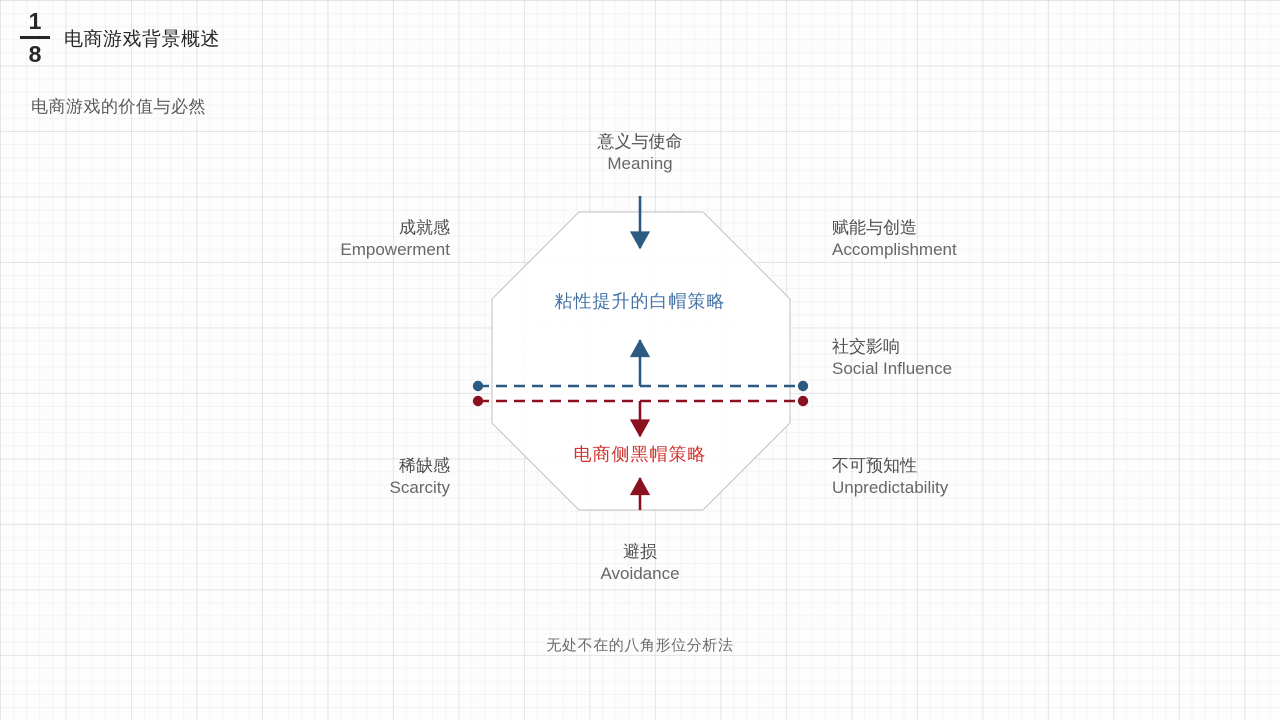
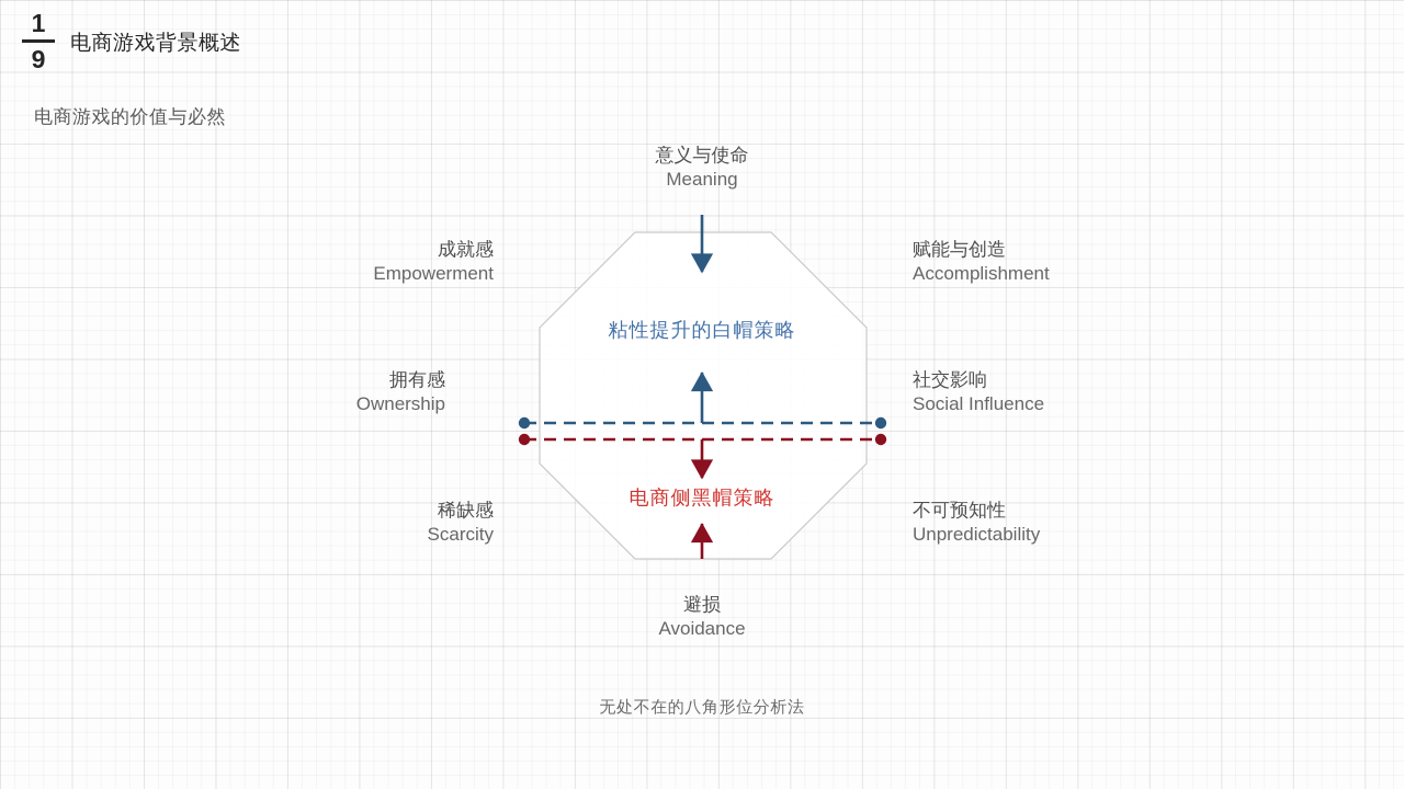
  1
- 8
+ 9
  电商游戏背景概述
  电商游戏的价值与必然
  粘性提升的白帽策略
  电商侧黑帽策略
  意义与使命
  Meaning
  成就感
  Empowerment
  赋能与创造
  Accomplishment
+ 拥有感
+ Ownership
  社交影响
  Social Influence
  稀缺感
  Scarcity
  不可预知性
  Unpredictability
  避损
  Avoidance
  无处不在的八角形位分析法
